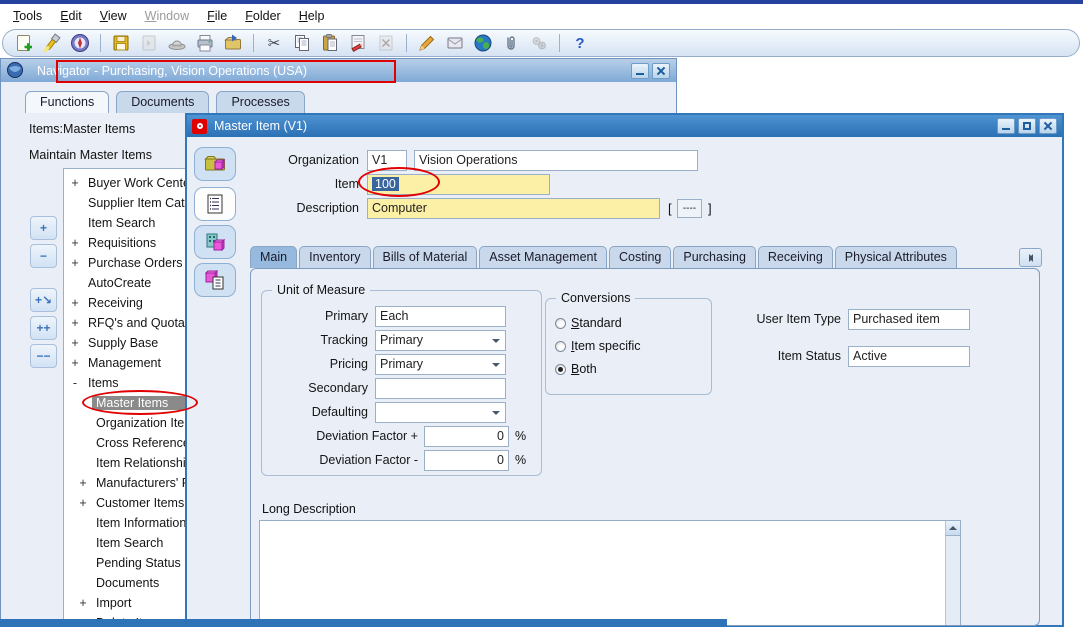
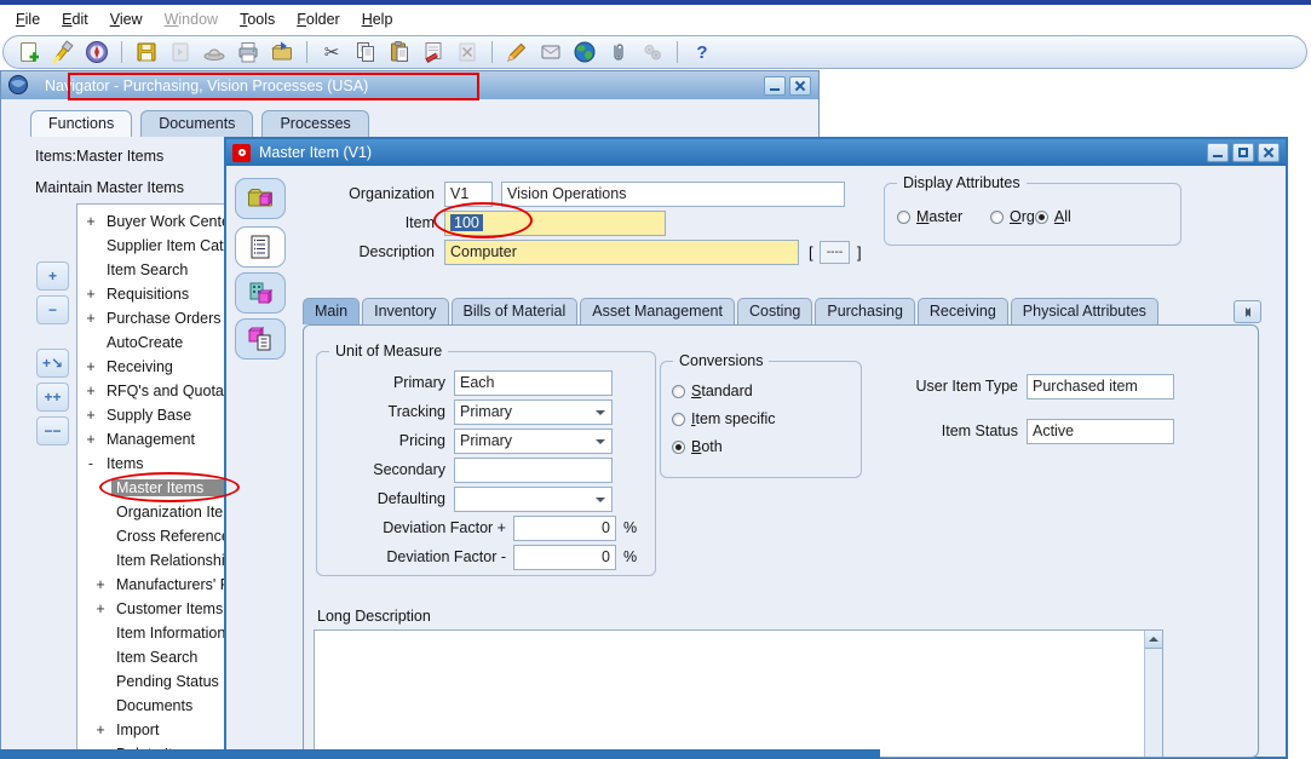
- Tools
+ File
  Edit
  View
  Window
- File
+ Tools
  Folder
  Help
  ✂
  ?
- Navigator - Purchasing, Vision Operations (USA)
+ Navigator - Purchasing, Vision Processes (USA)
  Functions
  Documents
  Processes
  Items:Master Items
  Maintain Master Items
  +
  −
  +↘
  ++
  −−
  +
  Buyer Work Cent
  Supplier Item Cat
  Item Search
  +
  Requisitions
  +
  Purchase Orders
  AutoCreate
  +
  Receiving
  +
  RFQ's and Quota
  +
  Supply Base
  +
  Management
  -
  Items
  Master Items
  Organization Ite
  Cross Referenc
  Item Relationsh
  +
  Manufacturers'
  +
  Customer Items
  Item Information
  Item Search
  Pending Status
  Documents
  +
  Import
  Master Item (V1)
  Organization
  V1
  Vision Operations
  Item
  100
  Description
  Computer
  [
  ----
  ]
+ Display Attributes
+ Master
+ Org
+ All
  Main
  Inventory
  Bills of Material
  Asset Management
  Costing
  Purchasing
  Receiving
  Physical Attributes
  Unit of Measure
  Primary
  Each
  Tracking
  Primary
  Pricing
  Primary
  Secondary
  Defaulting
  Deviation Factor +
  0
  %
  Deviation Factor -
  0
  %
  Conversions
  Standard
  Item specific
  Both
  User Item Type
  Purchased item
  Item Status
  Active
  Long Description
